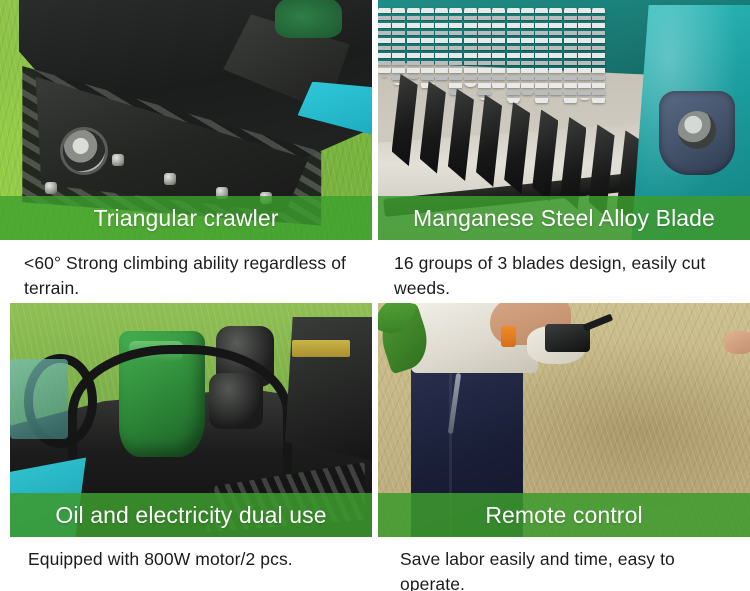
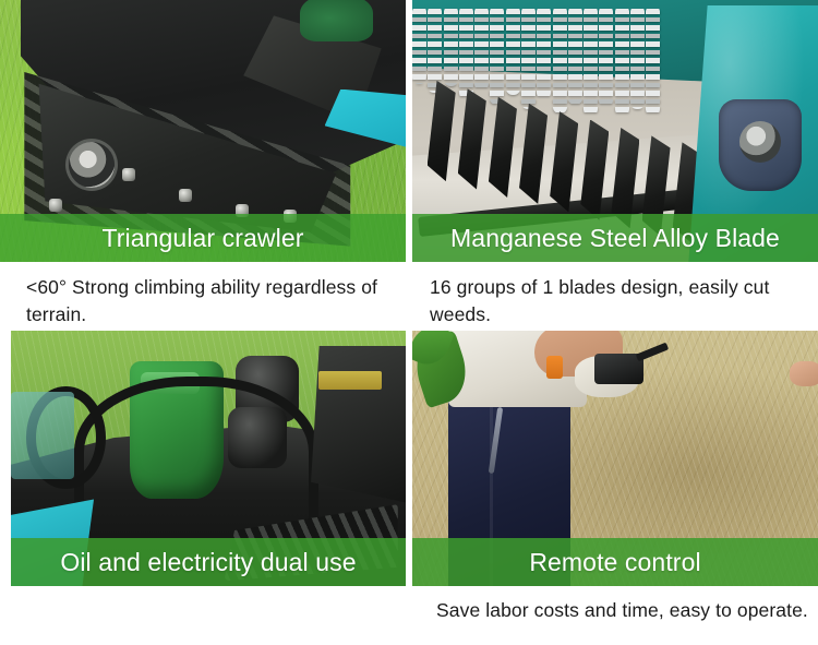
  Triangular crawler
  <60° Strong climbing ability regardless of terrain.
  Manganese Steel Alloy Blade
- 16 groups of 3 blades design, easily cut weeds.
+ 16 groups of 1 blades design, easily cut weeds.
  Oil and electricity dual use
- Equipped with 800W motor/2 pcs.
  Remote control
- Save labor easily and time, easy to operate.
+ Save labor costs and time, easy to operate.
